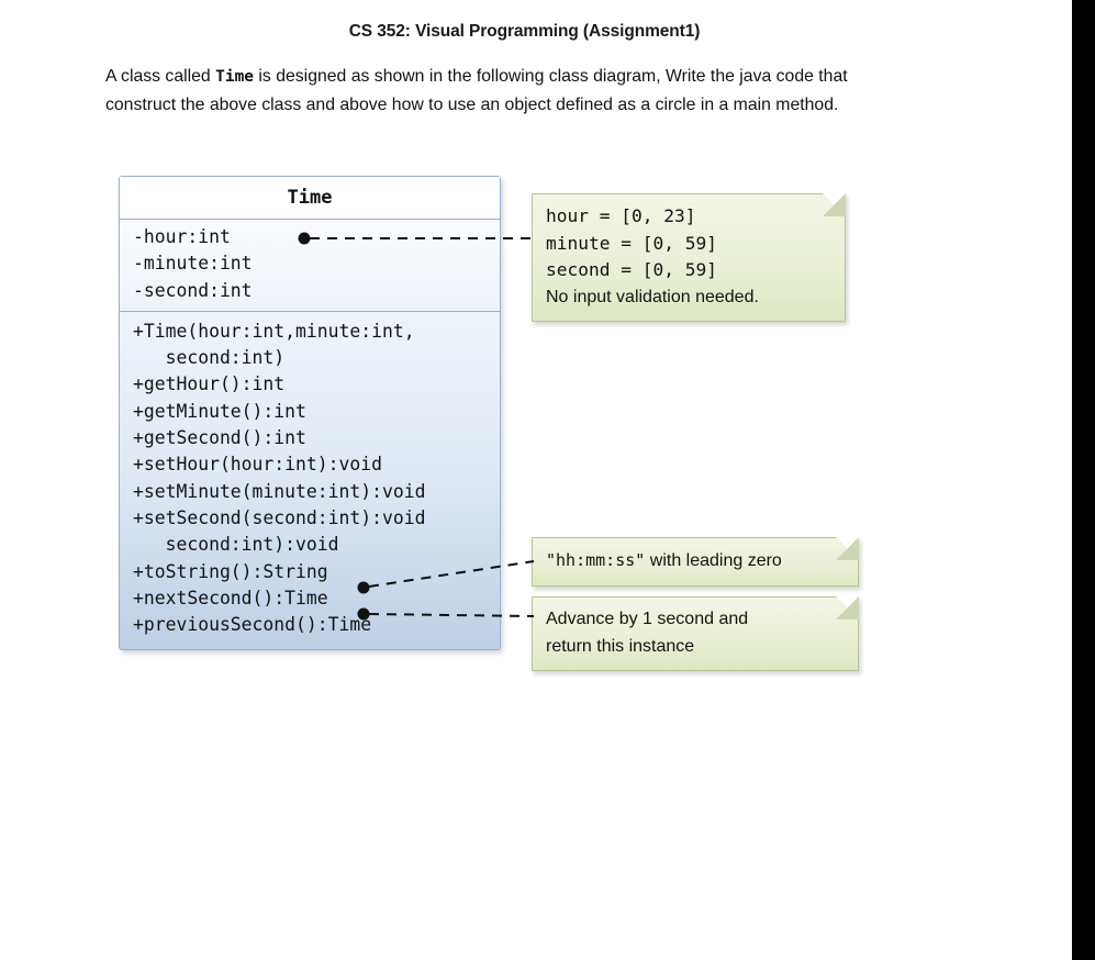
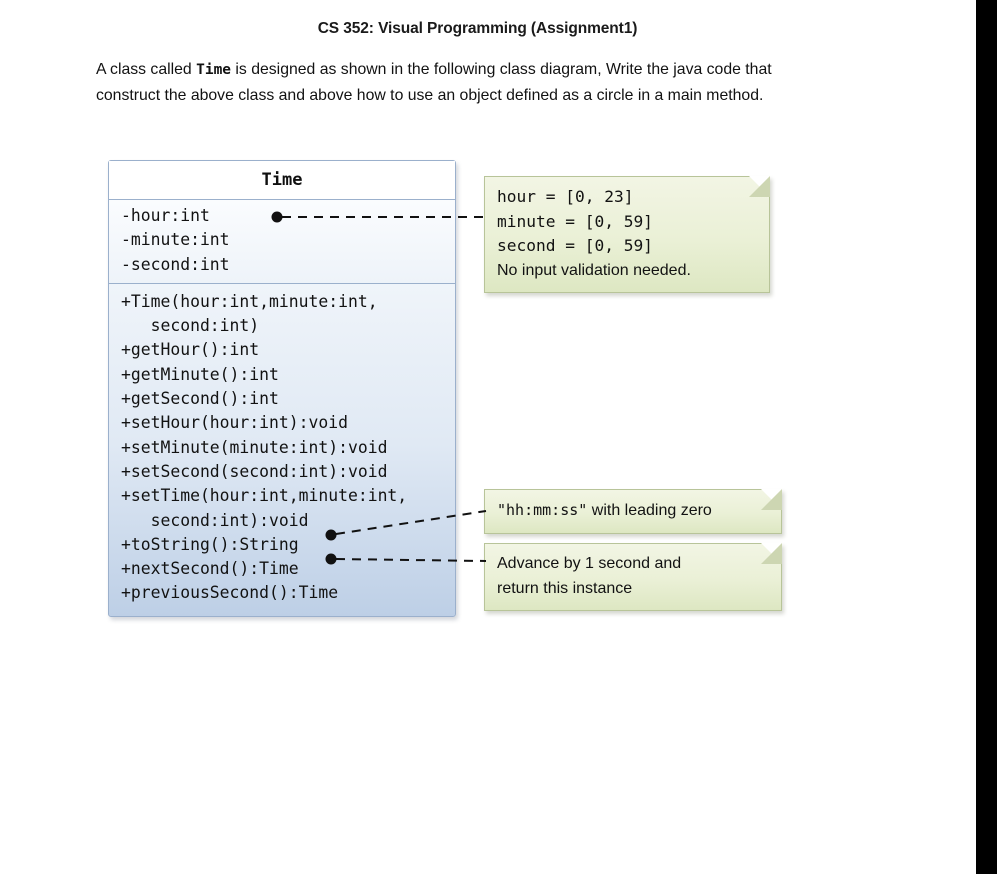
  CS 352: Visual Programming (Assignment1)
  A class called Time is designed as shown in the following class diagram, Write the java code that construct the above class and above how to use an object defined as a circle in a main method.
  Time
  -hour:int
  -minute:int
  -second:int
  +Time(hour:int,minute:int,
  second:int)
  +getHour():int
  +getMinute():int
  +getSecond():int
  +setHour(hour:int):void
  +setMinute(minute:int):void
  +setSecond(second:int):void
+ +setTime(hour:int,minute:int,
  second:int):void
  +toString():String
  +nextSecond():Time
  +previousSecond():Time
  hour = [0, 23]
  minute = [0, 59]
  second = [0, 59]
  No input validation needed.
  "hh:mm:ss" with leading zero
  Advance by 1 second and
  return this instance
